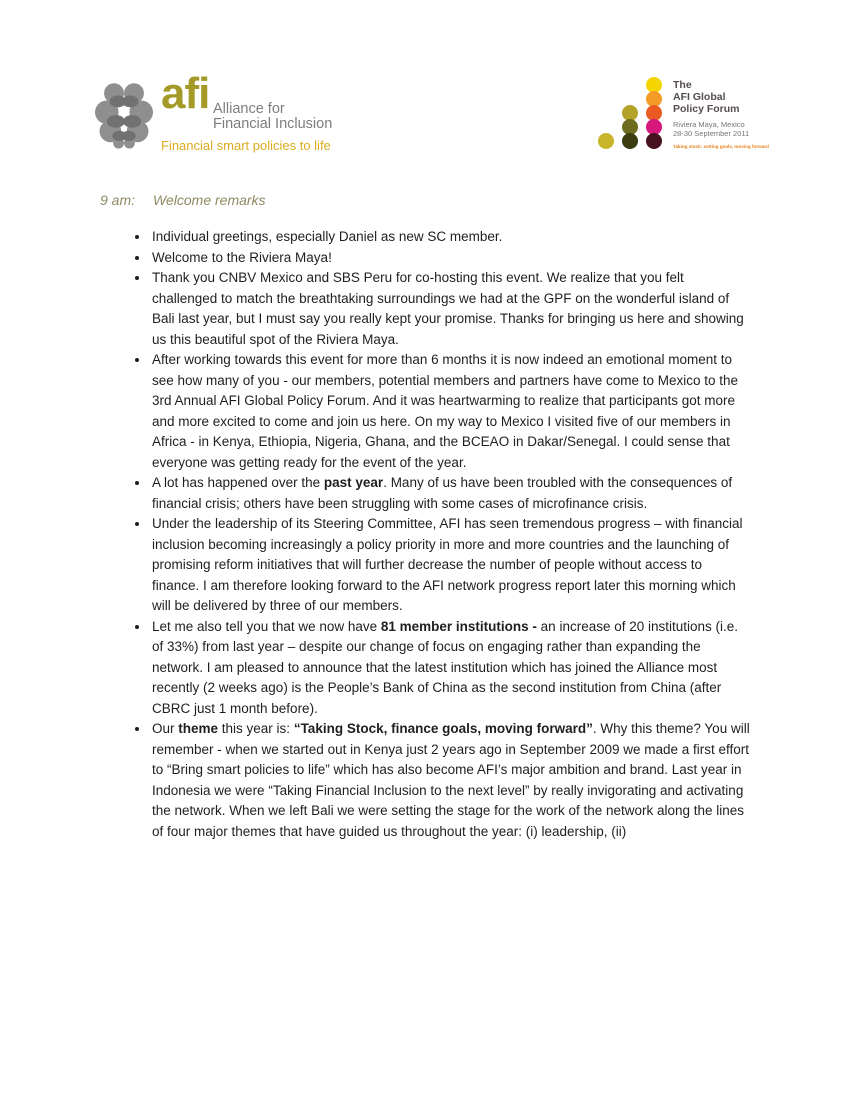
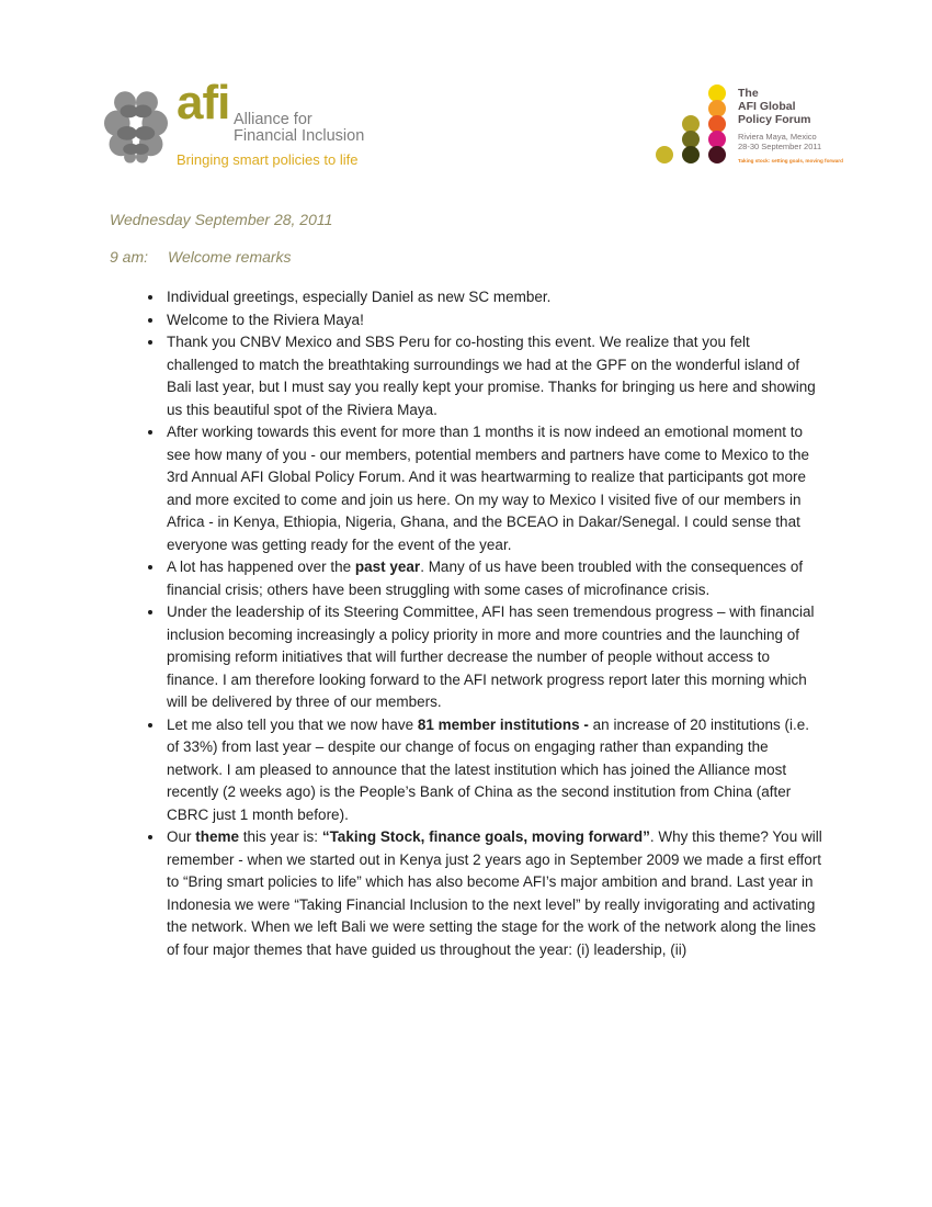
  afi
  Alliance for
  Financial Inclusion
- Financial smart policies to life
+ Bringing smart policies to life
  The
  AFI Global
  Policy Forum
  Riviera Maya, Mexico
  28-30 September 2011
+ Wednesday September 28, 2011
  9 am: Welcome remarks
  Individual greetings, especially Daniel as new SC member.
  Welcome to the Riviera Maya!
  Thank you CNBV Mexico and SBS Peru for co-hosting this event. We realize that you felt challenged to match the breathtaking surroundings we had at the GPF on the wonderful island of Bali last year, but I must say you really kept your promise. Thanks for bringing us here and showing us this beautiful spot of the Riviera Maya.
- After working towards this event for more than 6 months it is now indeed an emotional moment to see how many of you - our members, potential members and partners have come to Mexico to the 3rd Annual AFI Global Policy Forum. And it was heartwarming to realize that participants got more and more excited to come and join us here. On my way to Mexico I visited five of our members in Africa - in Kenya, Ethiopia, Nigeria, Ghana, and the BCEAO in Dakar/Senegal. I could sense that everyone was getting ready for the event of the year.
+ After working towards this event for more than 1 months it is now indeed an emotional moment to see how many of you - our members, potential members and partners have come to Mexico to the 3rd Annual AFI Global Policy Forum. And it was heartwarming to realize that participants got more and more excited to come and join us here. On my way to Mexico I visited five of our members in Africa - in Kenya, Ethiopia, Nigeria, Ghana, and the BCEAO in Dakar/Senegal. I could sense that everyone was getting ready for the event of the year.
  A lot has happened over the past year. Many of us have been troubled with the consequences of financial crisis; others have been struggling with some cases of microfinance crisis.
  Under the leadership of its Steering Committee, AFI has seen tremendous progress – with financial inclusion becoming increasingly a policy priority in more and more countries and the launching of promising reform initiatives that will further decrease the number of people without access to finance. I am therefore looking forward to the AFI network progress report later this morning which will be delivered by three of our members.
  Let me also tell you that we now have 81 member institutions - an increase of 20 institutions (i.e. of 33%) from last year – despite our change of focus on engaging rather than expanding the network. I am pleased to announce that the latest institution which has joined the Alliance most recently (2 weeks ago) is the People’s Bank of China as the second institution from China (after CBRC just 1 month before).
  Our theme this year is: “Taking Stock, finance goals, moving forward”. Why this theme? You will remember - when we started out in Kenya just 2 years ago in September 2009 we made a first effort to “Bring smart policies to life” which has also become AFI’s major ambition and brand. Last year in Indonesia we were “Taking Financial Inclusion to the next level” by really invigorating and activating the network. When we left Bali we were setting the stage for the work of the network along the lines of four major themes that have guided us throughout the year: (i) leadership, (ii)
